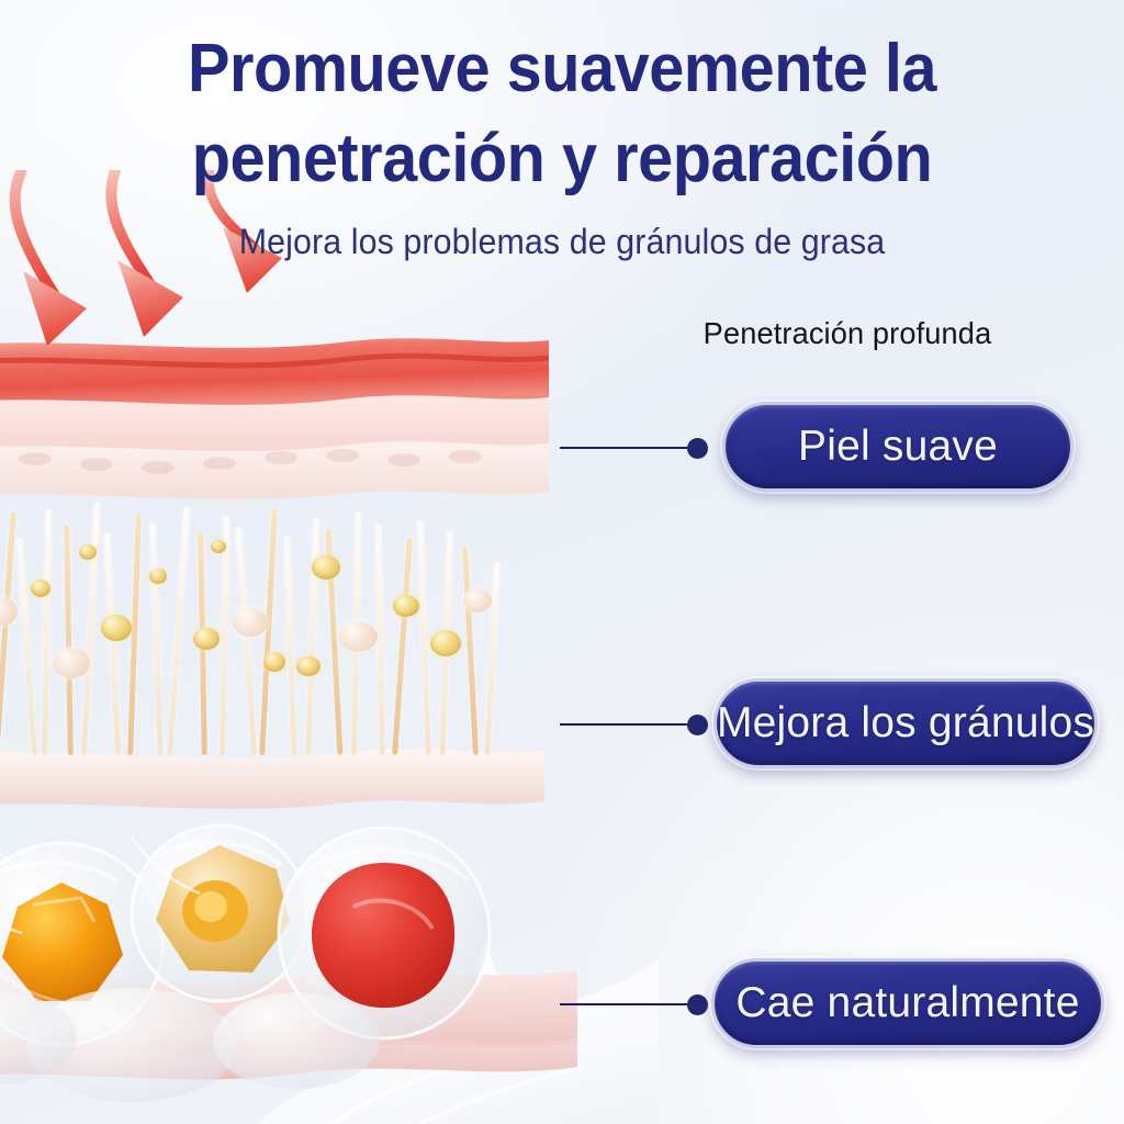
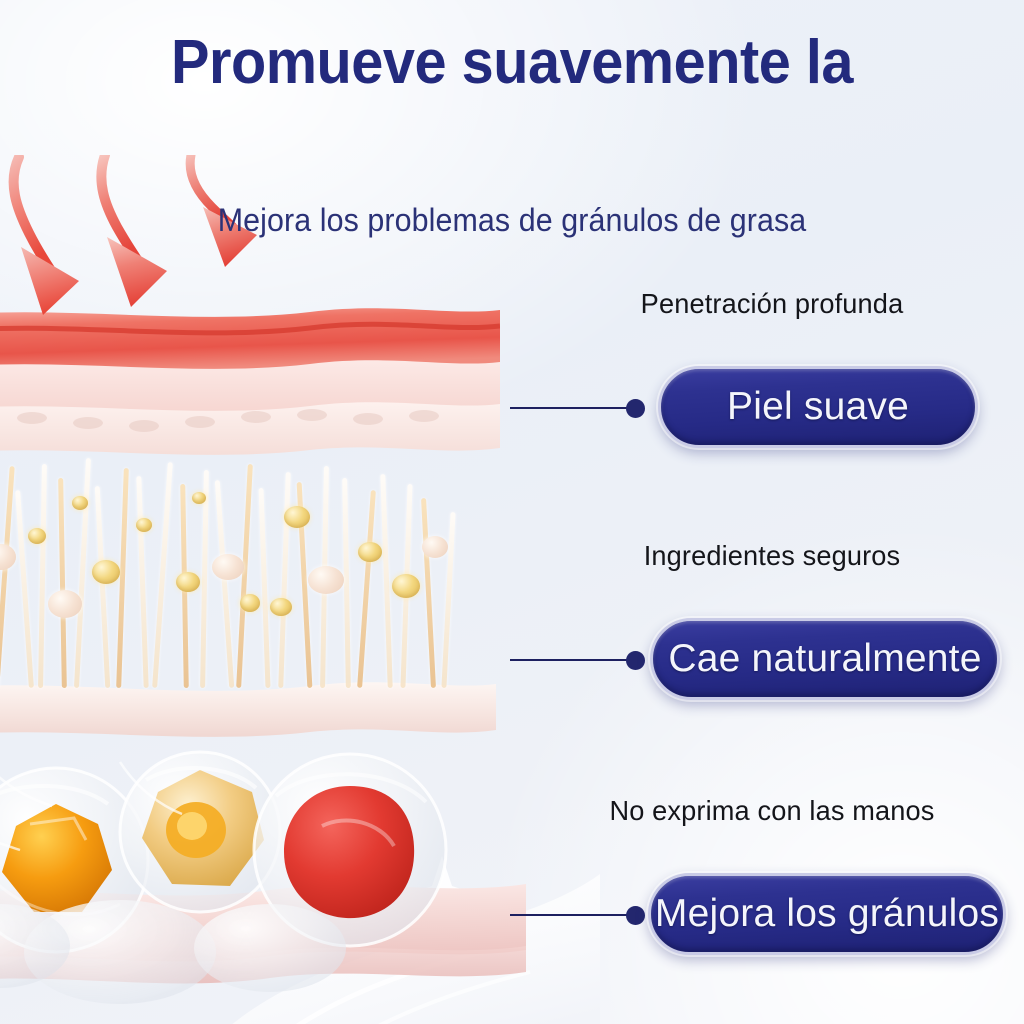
  Promueve suavemente la
- penetración y reparación
  Mejora los problemas de gránulos de grasa
  Penetración profunda
  Piel suave
+ Ingredientes seguros
- Mejora los gránulos
+ Cae naturalmente
+ No exprima con las manos
- Cae naturalmente
+ Mejora los gránulos
